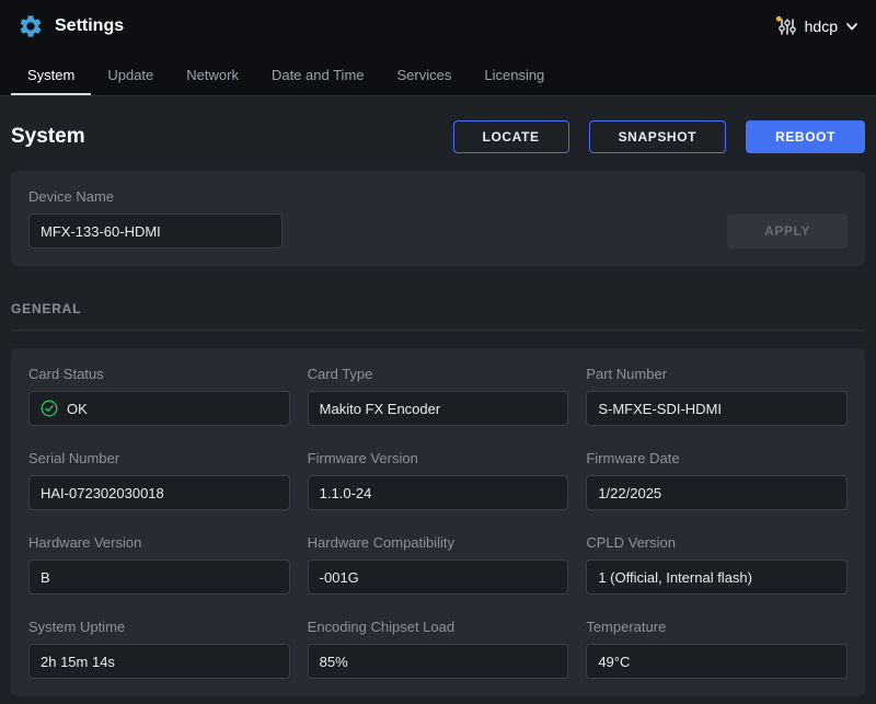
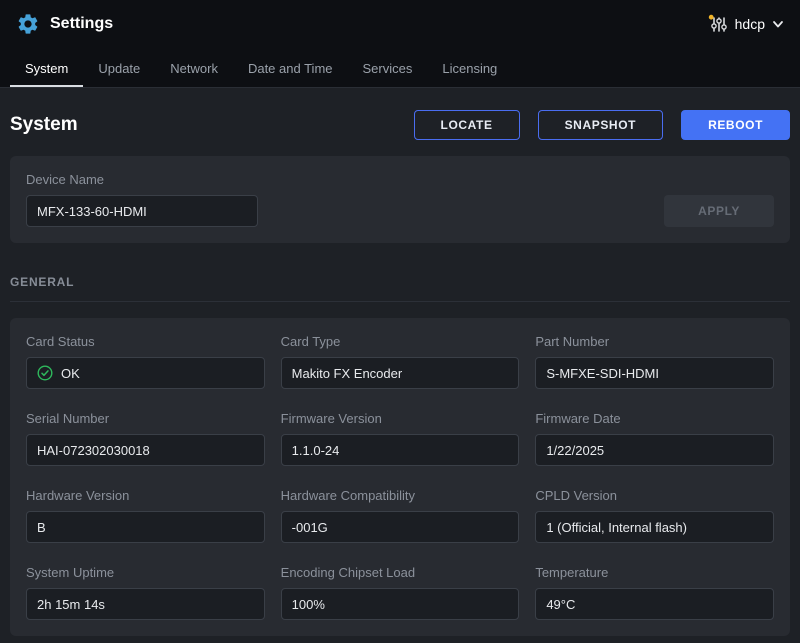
  Settings
  hdcp
  System
  Update
  Network
  Date and Time
  Services
  Licensing
  System
  LOCATE
  SNAPSHOT
  REBOOT
  Device Name
  MFX-133-60-HDMI
  APPLY
  GENERAL
  Card Status
  OK
  Card Type
  Makito FX Encoder
  Part Number
  S-MFXE-SDI-HDMI
  Serial Number
  HAI-072302030018
  Firmware Version
  1.1.0-24
  Firmware Date
  1/22/2025
  Hardware Version
  B
  Hardware Compatibility
  -001G
  CPLD Version
  1 (Official, Internal flash)
  System Uptime
  2h 15m 14s
  Encoding Chipset Load
- 85%
+ 100%
  Temperature
  49°C
